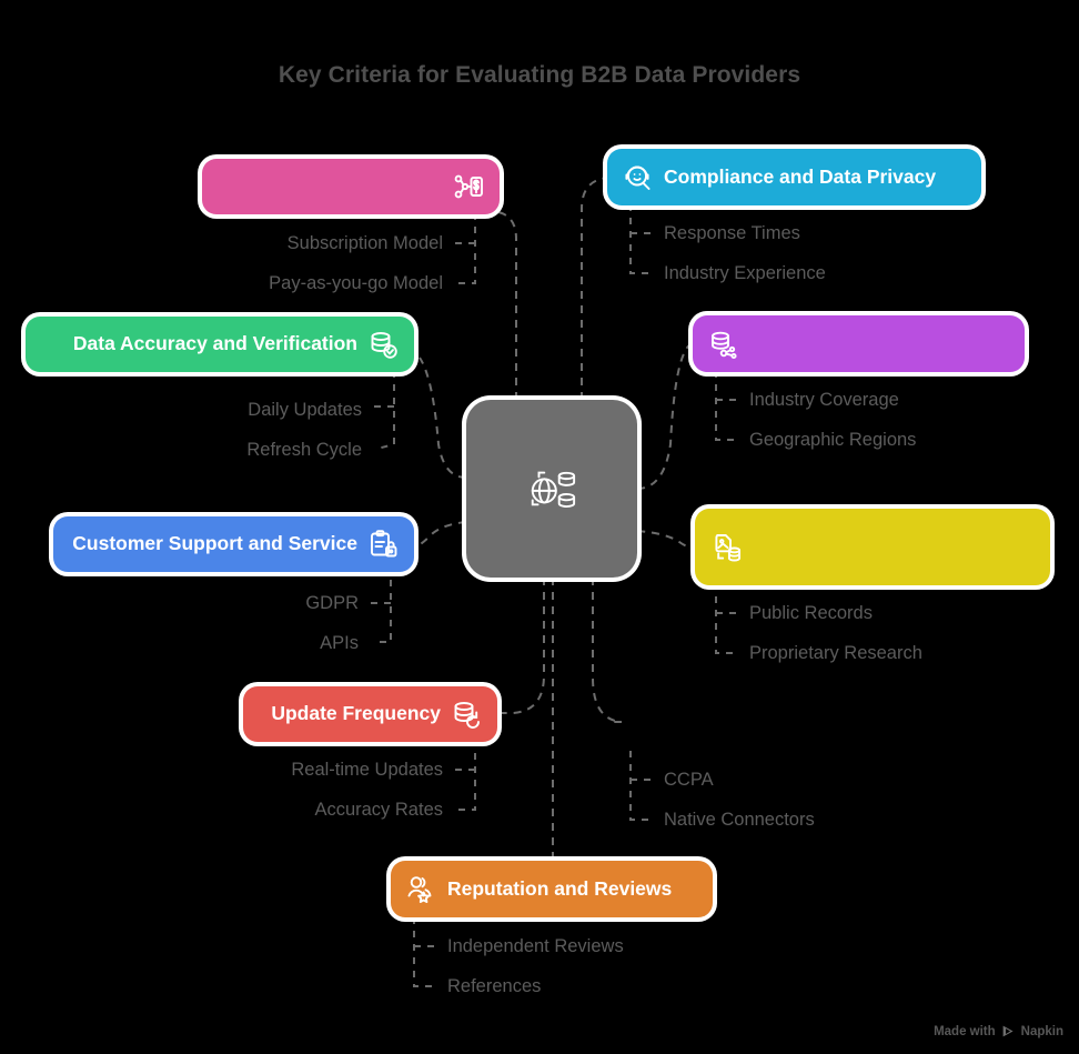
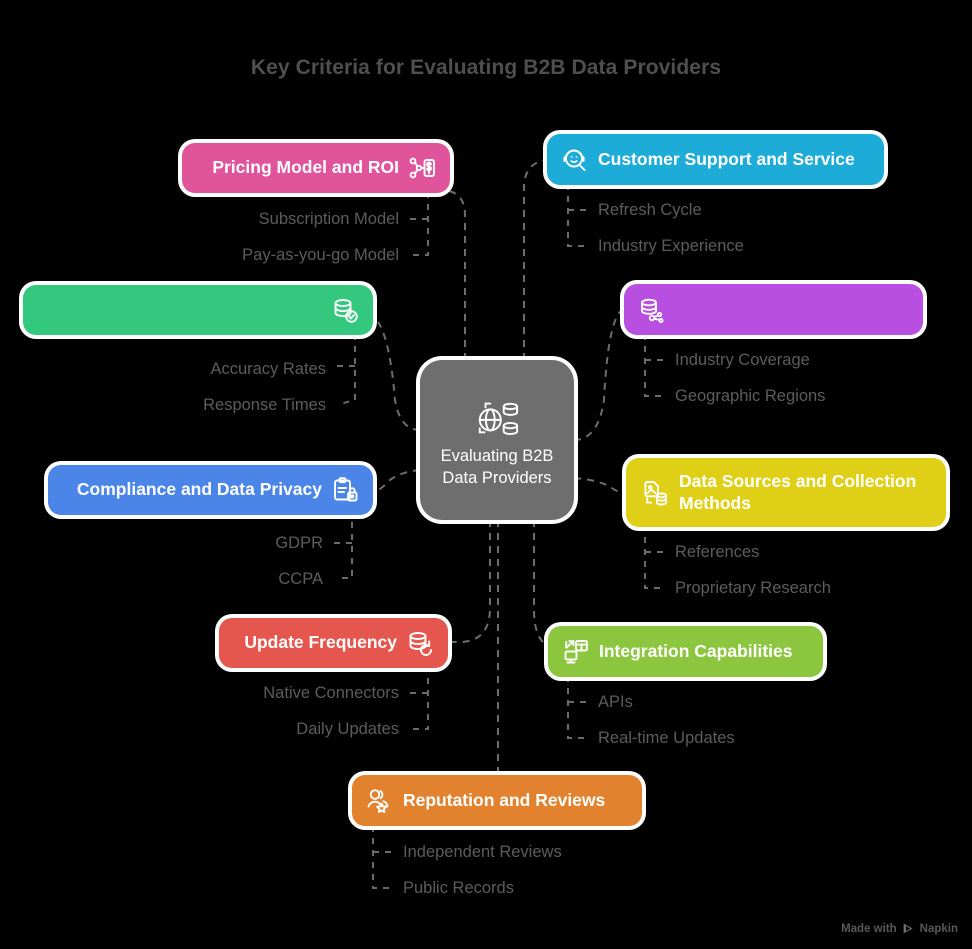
  Key Criteria for Evaluating B2B Data Providers
+ Evaluating B2B Data Providers
+ Pricing Model and ROI
  Subscription Model
  Pay-as-you-go Model
- Data Accuracy and Verification
- Daily Updates
+ Accuracy Rates
- Refresh Cycle
+ Response Times
- Customer Support and Service
+ Compliance and Data Privacy
  GDPR
- APIs
+ CCPA
  Update Frequency
- Real-time Updates
+ Native Connectors
- Accuracy Rates
+ Daily Updates
- Compliance and Data Privacy
+ Customer Support and Service
- Response Times
+ Refresh Cycle
  Industry Experience
  Industry Coverage
  Geographic Regions
+ Data Sources and Collection Methods
- Public Records
+ References
  Proprietary Research
+ Integration Capabilities
- CCPA
+ APIs
- Native Connectors
+ Real-time Updates
  Reputation and Reviews
  Independent Reviews
- References
+ Public Records
  Made with
  Napkin
